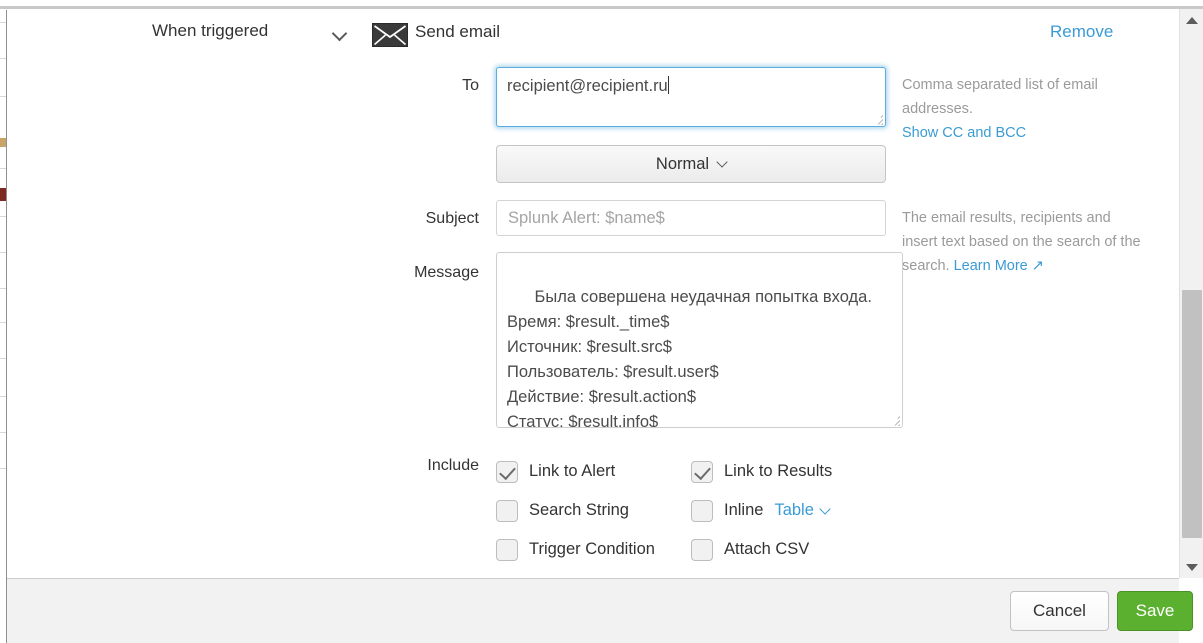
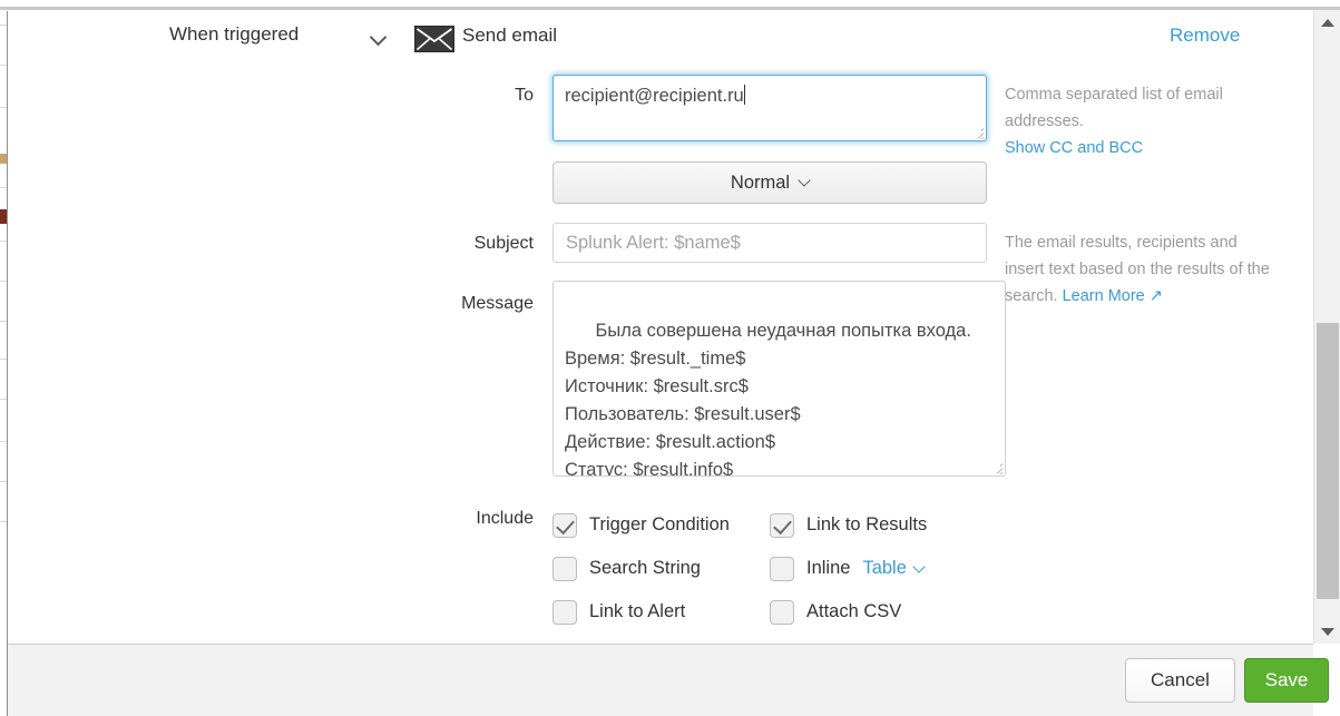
  When triggered
  Send email
  Remove
  To
  recipient@recipient.ru
  Comma separated list of email
  addresses.
  Show CC and BCC
  Normal
  Subject
  Splunk Alert: $name$
  The email results, recipients and
- insert text based on the search of the
+ insert text based on the results of the
  search. Learn More ↗
  Message
  Была совершена неудачная попытка входа.
  Время: $result._time$
  Источник: $result.src$
  Пользователь: $result.user$
  Действие: $result.action$
  Статус: $result.info$
  Include
- Link to Alert
+ Trigger Condition
  Search String
- Trigger Condition
+ Link to Alert
  Link to Results
  Inline
  Table
  Attach CSV
  Cancel
  Save
